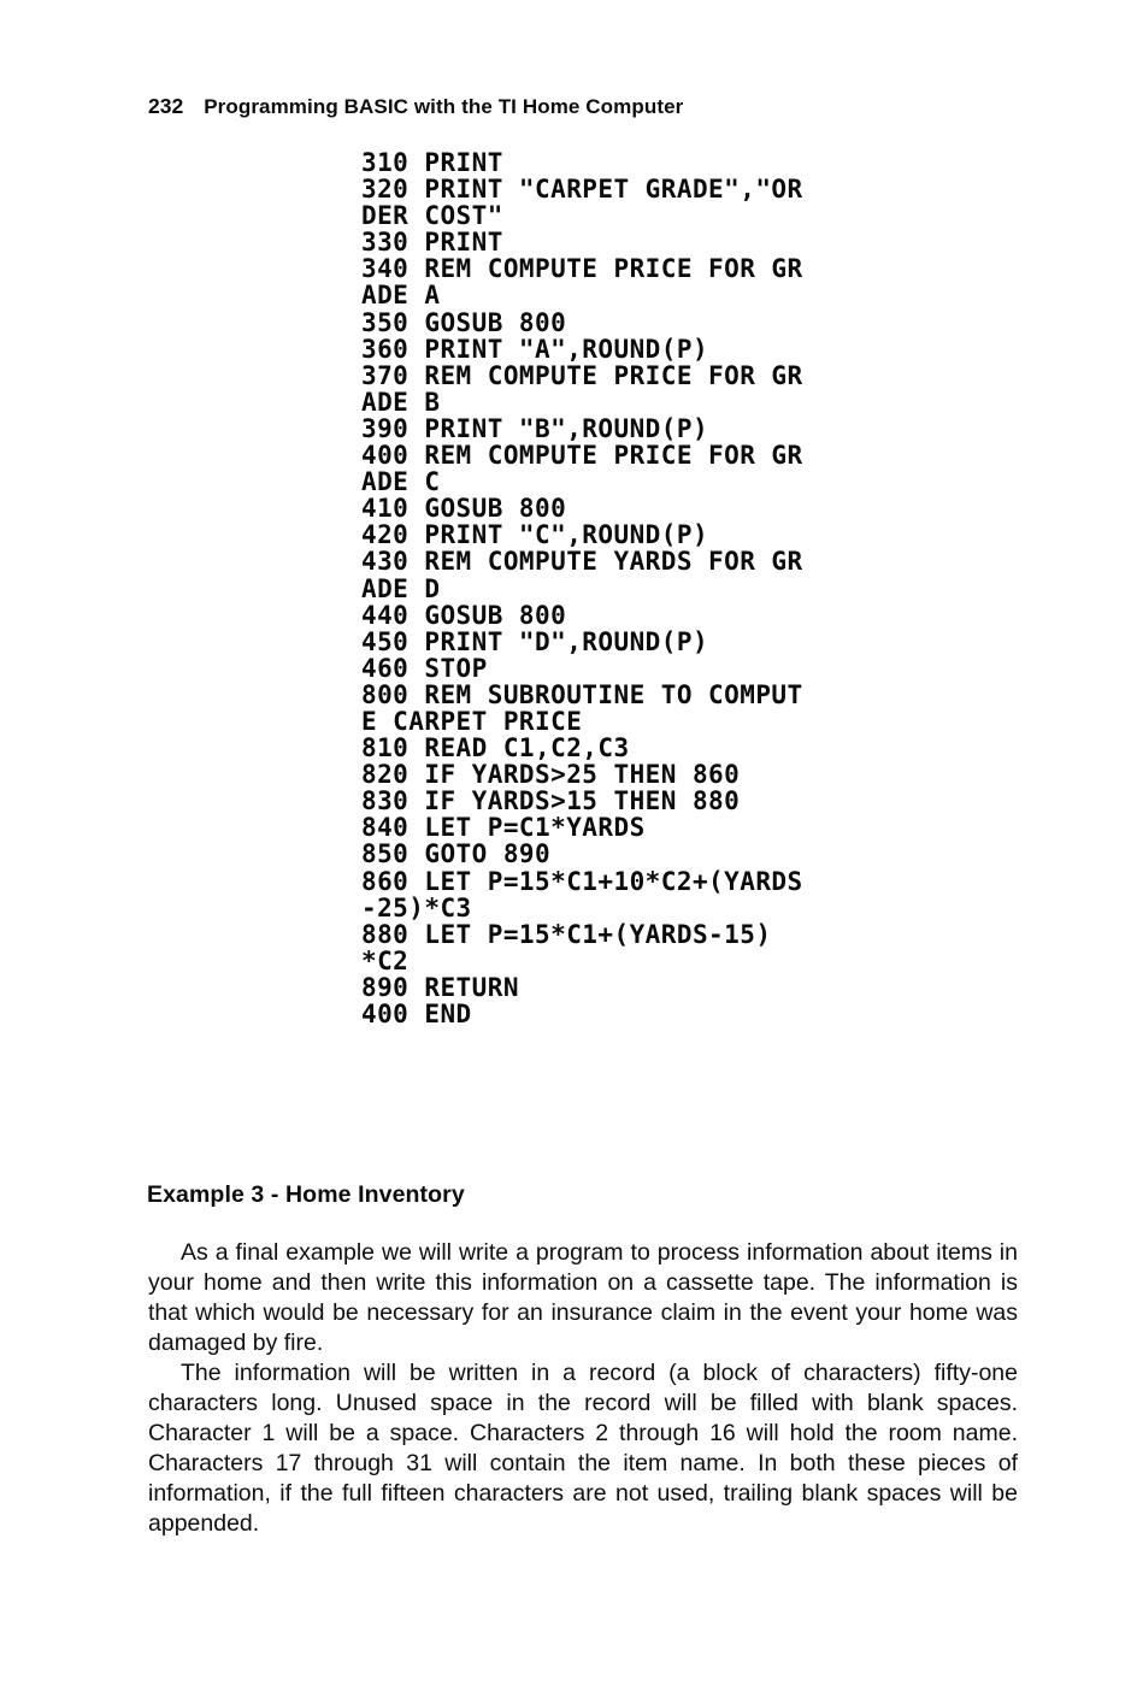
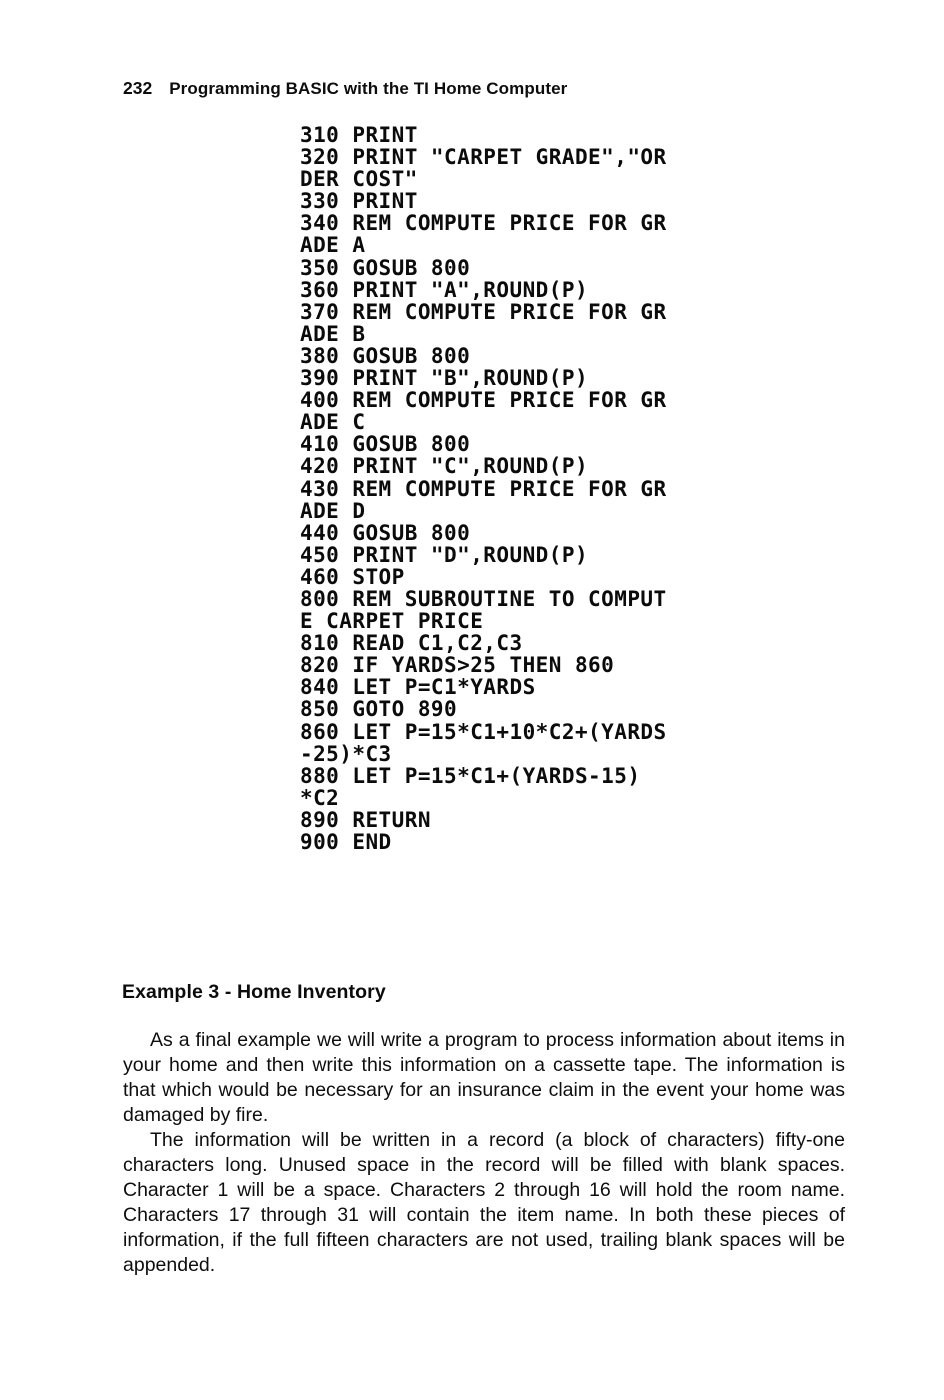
  232
  Programming BASIC with the TI Home Computer
  310 PRINT
  320 PRINT "CARPET GRADE","OR
  DER COST"
  330 PRINT
  340 REM COMPUTE PRICE FOR GR
  ADE A
  350 GOSUB 800
  360 PRINT "A",ROUND(P)
  370 REM COMPUTE PRICE FOR GR
  ADE B
+ 380 GOSUB 800
  390 PRINT "B",ROUND(P)
  400 REM COMPUTE PRICE FOR GR
  ADE C
  410 GOSUB 800
  420 PRINT "C",ROUND(P)
- 430 REM COMPUTE YARDS FOR GR
+ 430 REM COMPUTE PRICE FOR GR
  ADE D
  440 GOSUB 800
  450 PRINT "D",ROUND(P)
  460 STOP
  800 REM SUBROUTINE TO COMPUT
  E CARPET PRICE
  810 READ C1,C2,C3
  820 IF YARDS>25 THEN 860
- 830 IF YARDS>15 THEN 880
  840 LET P=C1*YARDS
  850 GOTO 890
  860 LET P=15*C1+10*C2+(YARDS
  -25)*C3
  880 LET P=15*C1+(YARDS-15)
  *C2
  890 RETURN
- 400 END
+ 900 END
  Example 3 - Home Inventory
  As a final example we will write a program to process information about items in your home and then write this information on a cassette tape. The information is that which would be necessary for an insurance claim in the event your home was damaged by fire.
  The information will be written in a record (a block of characters) fifty-one characters long. Unused space in the record will be filled with blank spaces. Character 1 will be a space. Characters 2 through 16 will hold the room name. Characters 17 through 31 will contain the item name. In both these pieces of information, if the full fifteen characters are not used, trailing blank spaces will be appended.
